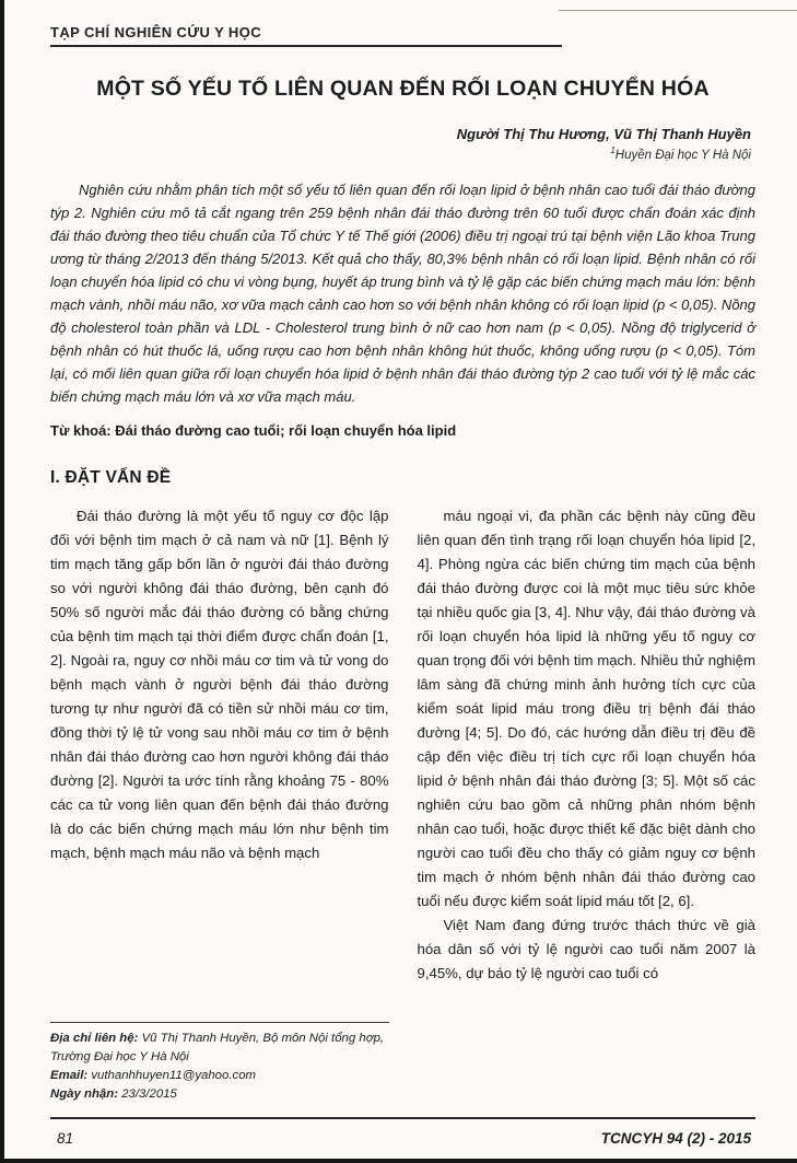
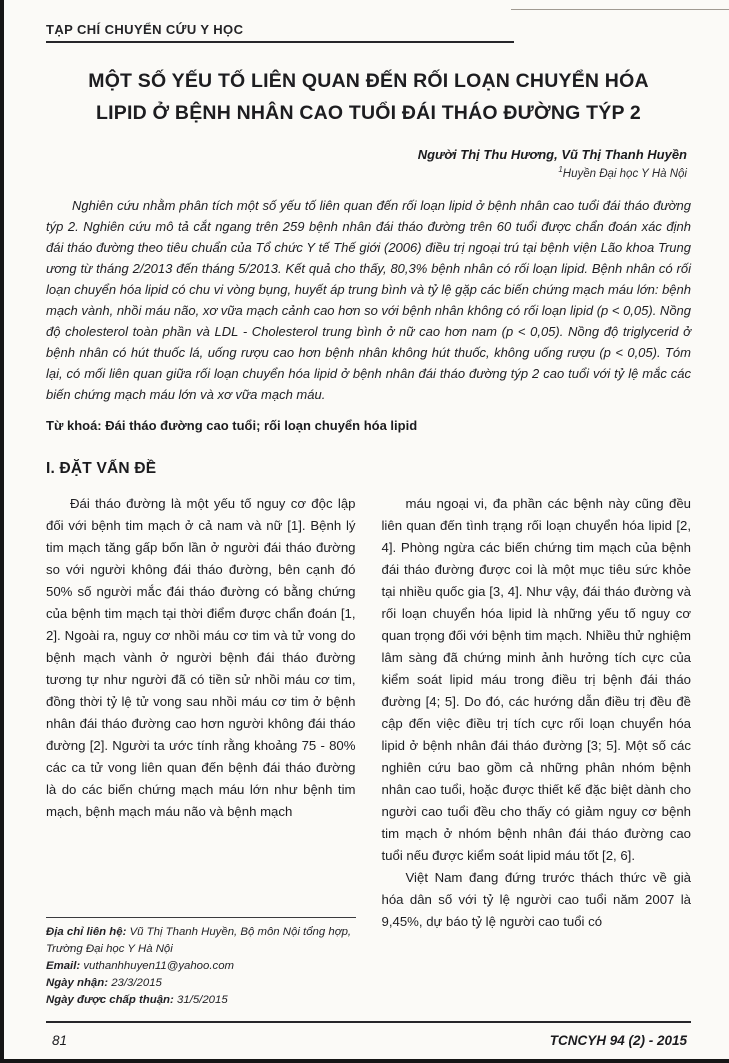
- TẠP CHÍ NGHIÊN CỨU Y HỌC
+ TẠP CHÍ CHUYỂN CỨU Y HỌC
  MỘT SỐ YẾU TỐ LIÊN QUAN ĐẾN RỐI LOẠN CHUYỂN HÓA
+ LIPID Ở BỆNH NHÂN CAO TUỔI ĐÁI THÁO ĐƯỜNG TÝP 2
  Người Thị Thu Hương, Vũ Thị Thanh Huyền
  1Huyền Đại học Y Hà Nội
  Nghiên cứu nhằm phân tích một số yếu tố liên quan đến rối loạn lipid ở bệnh nhân cao tuổi đái tháo đường týp 2. Nghiên cứu mô tả cắt ngang trên 259 bệnh nhân đái tháo đường trên 60 tuổi được chẩn đoán xác định đái tháo đường theo tiêu chuẩn của Tổ chức Y tế Thế giới (2006) điều trị ngoại trú tại bệnh viện Lão khoa Trung ương từ tháng 2/2013 đến tháng 5/2013. Kết quả cho thấy, 80,3% bệnh nhân có rối loạn lipid. Bệnh nhân có rối loạn chuyển hóa lipid có chu vi vòng bụng, huyết áp trung bình và tỷ lệ gặp các biến chứng mạch máu lớn: bệnh mạch vành, nhồi máu não, xơ vữa mạch cảnh cao hơn so với bệnh nhân không có rối loạn lipid (p < 0,05). Nồng độ cholesterol toàn phần và LDL - Cholesterol trung bình ở nữ cao hơn nam (p < 0,05). Nồng độ triglycerid ở bệnh nhân có hút thuốc lá, uống rượu cao hơn bệnh nhân không hút thuốc, không uống rượu (p < 0,05). Tóm lại, có mối liên quan giữa rối loạn chuyển hóa lipid ở bệnh nhân đái tháo đường týp 2 cao tuổi với tỷ lệ mắc các biến chứng mạch máu lớn và xơ vữa mạch máu.
  Từ khoá: Đái tháo đường cao tuổi; rối loạn chuyển hóa lipid
  I. ĐẶT VẤN ĐỀ
  Đái tháo đường là một yếu tố nguy cơ độc lập đối với bệnh tim mạch ở cả nam và nữ [1]. Bệnh lý tim mạch tăng gấp bốn lần ở người đái tháo đường so với người không đái tháo đường, bên cạnh đó 50% số người mắc đái tháo đường có bằng chứng của bệnh tim mạch tại thời điểm được chẩn đoán [1, 2]. Ngoài ra, nguy cơ nhồi máu cơ tim và tử vong do bệnh mạch vành ở người bệnh đái tháo đường tương tự như người đã có tiền sử nhồi máu cơ tim, đồng thời tỷ lệ tử vong sau nhồi máu cơ tim ở bệnh nhân đái tháo đường cao hơn người không đái tháo đường [2]. Người ta ước tính rằng khoảng 75 - 80% các ca tử vong liên quan đến bệnh đái tháo đường là do các biến chứng mạch máu lớn như bệnh tim mạch, bệnh mạch máu não và bệnh mạch
  Địa chỉ liên hệ: Vũ Thị Thanh Huyền, Bộ môn Nội tổng hợp, Trường Đại học Y Hà Nội
  Email: vuthanhhuyen11@yahoo.com
  Ngày nhận: 23/3/2015
+ Ngày được chấp thuận: 31/5/2015
  máu ngoại vi, đa phần các bệnh này cũng đều liên quan đến tình trạng rối loạn chuyển hóa lipid [2, 4]. Phòng ngừa các biến chứng tim mạch của bệnh đái tháo đường được coi là một mục tiêu sức khỏe tại nhiều quốc gia [3, 4]. Như vậy, đái tháo đường và rối loạn chuyển hóa lipid là những yếu tố nguy cơ quan trọng đối với bệnh tim mạch. Nhiều thử nghiệm lâm sàng đã chứng minh ảnh hưởng tích cực của kiểm soát lipid máu trong điều trị bệnh đái tháo đường [4; 5]. Do đó, các hướng dẫn điều trị đều đề cập đến việc điều trị tích cực rối loạn chuyển hóa lipid ở bệnh nhân đái tháo đường [3; 5]. Một số các nghiên cứu bao gồm cả những phân nhóm bệnh nhân cao tuổi, hoặc được thiết kế đặc biệt dành cho người cao tuổi đều cho thấy có giảm nguy cơ bệnh tim mạch ở nhóm bệnh nhân đái tháo đường cao tuổi nếu được kiểm soát lipid máu tốt [2, 6].
  Việt Nam đang đứng trước thách thức về già hóa dân số với tỷ lệ người cao tuổi năm 2007 là 9,45%, dự báo tỷ lệ người cao tuổi có
  81
  TCNCYH 94 (2) - 2015
